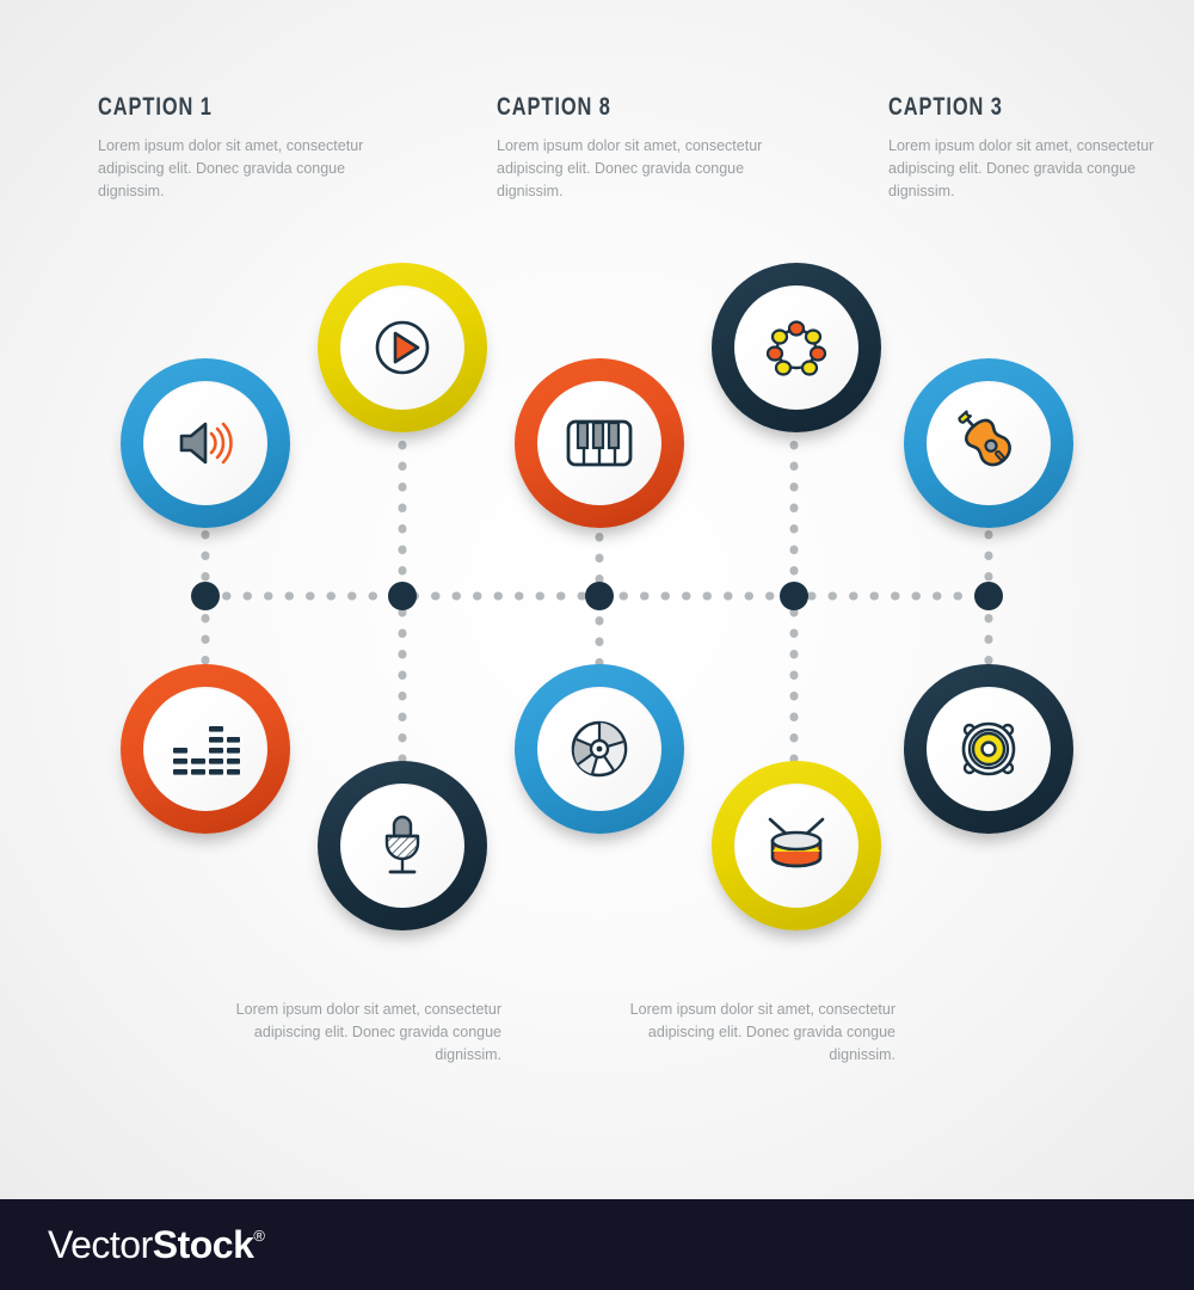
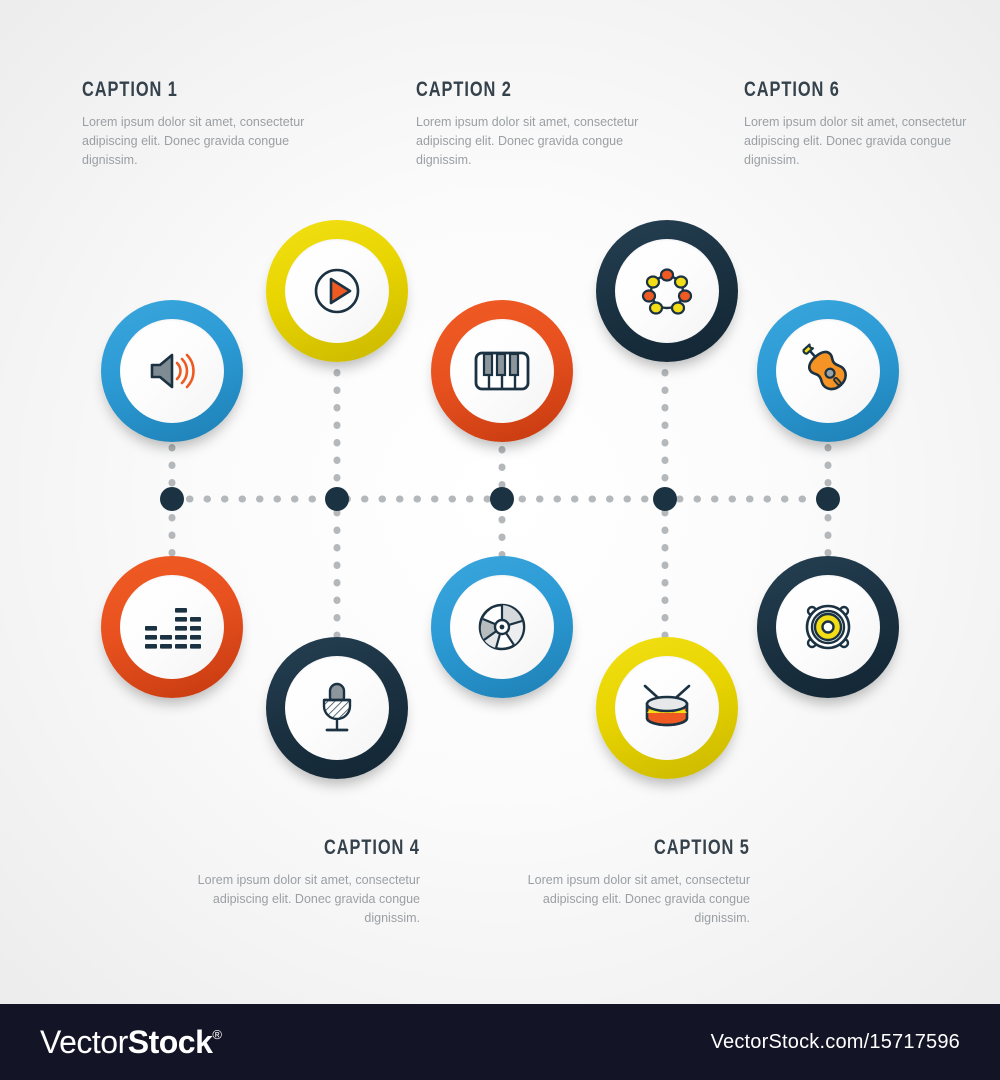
  CAPTION 1
  Lorem ipsum dolor sit amet, consectetur adipiscing elit. Donec gravida congue dignissim.
- CAPTION 8
+ CAPTION 2
  Lorem ipsum dolor sit amet, consectetur adipiscing elit. Donec gravida congue dignissim.
- CAPTION 3
+ CAPTION 6
  Lorem ipsum dolor sit amet, consectetur adipiscing elit. Donec gravida congue dignissim.
+ CAPTION 4
  Lorem ipsum dolor sit amet, consectetur adipiscing elit. Donec gravida congue dignissim.
+ CAPTION 5
  Lorem ipsum dolor sit amet, consectetur adipiscing elit. Donec gravida congue dignissim.
  Vector
  Stock
  ®
+ VectorStock.com/15717596
